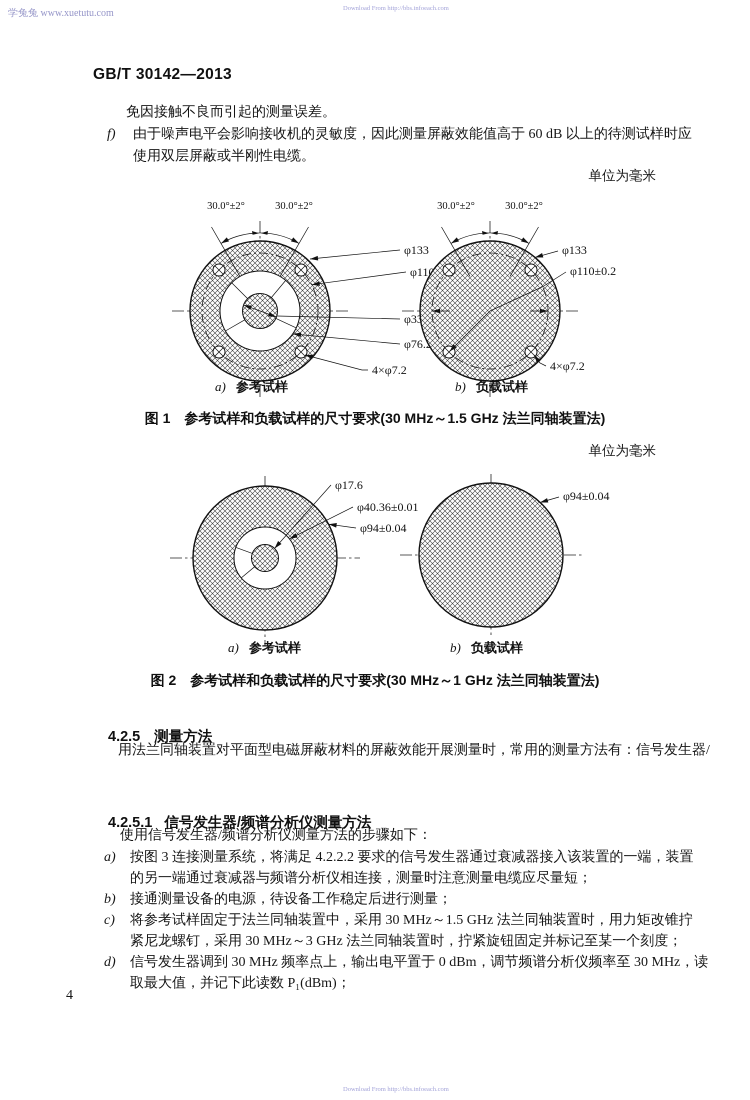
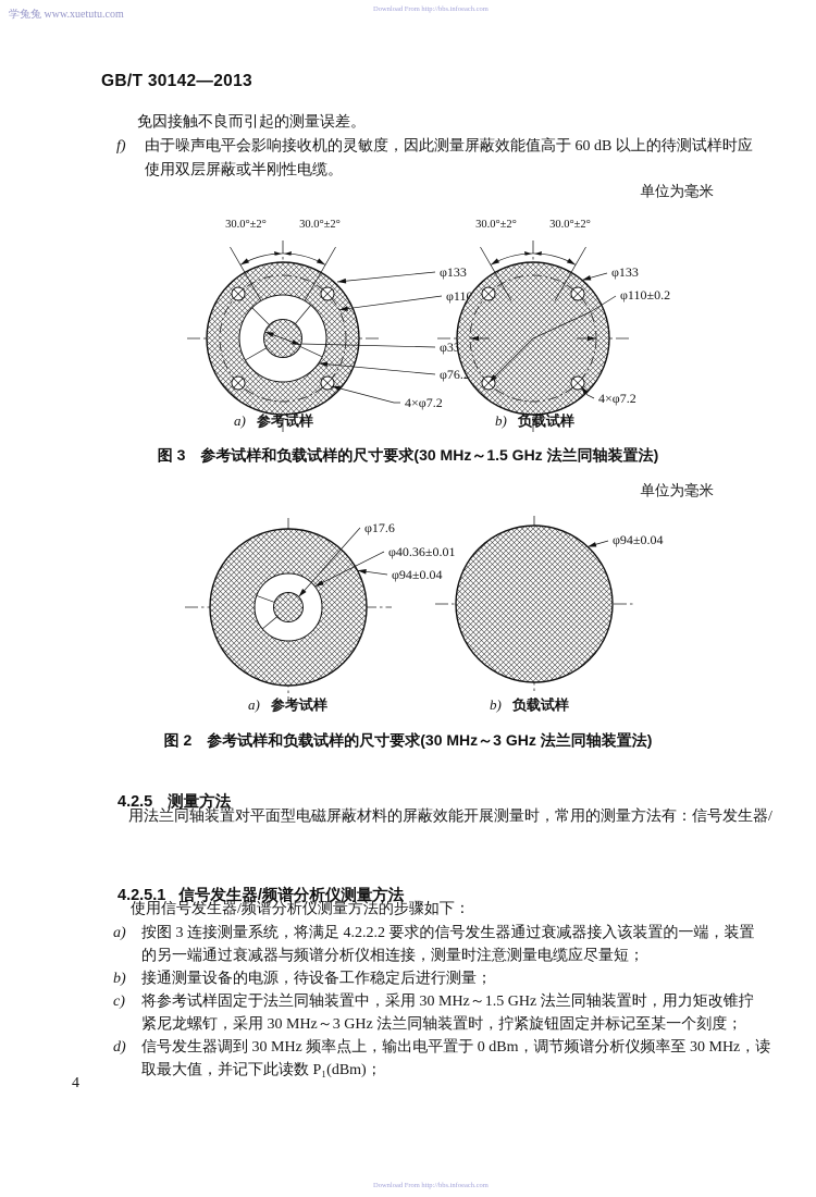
  学兔兔 www.xuetutu.com
  GB/T 30142—2013
  免因接触不良而引起的测量误差。
  f)
  由于噪声电平会影响接收机的灵敏度，因此测量屏蔽效能值高于 60 dB 以上的待测试样时应
  使用双层屏蔽或半刚性电缆。
  单位为毫米
  30.0°±2°
  30.0°±2°
  φ133
  4×φ7.2
  a)
  参考试样
  30.0°±2°
  30.0°±2°
  φ133
  φ110±0.2
  4×φ7.2
  b)
  负载试样
- 图 1 参考试样和负载试样的尺寸要求(30 MHz～1.5 GHz 法兰同轴装置法)
+ 图 3 参考试样和负载试样的尺寸要求(30 MHz～1.5 GHz 法兰同轴装置法)
  单位为毫米
  φ17.6
  φ40.36±0.01
  φ94±0.04
  a)
  参考试样
  φ94±0.04
  b)
  负载试样
- 图 2 参考试样和负载试样的尺寸要求(30 MHz～1 GHz 法兰同轴装置法)
+ 图 2 参考试样和负载试样的尺寸要求(30 MHz～3 GHz 法兰同轴装置法)
  4.2.5 测量方法
  用法兰同轴装置对平面型电磁屏蔽材料的屏蔽效能开展测量时，常用的测量方法有：信号发生器/
  4.2.5.1 信号发生器/频谱分析仪测量方法
  使用信号发生器/频谱分析仪测量方法的步骤如下：
  a)
  按图 3 连接测量系统，将满足 4.2.2.2 要求的信号发生器通过衰减器接入该装置的一端，装置
  的另一端通过衰减器与频谱分析仪相连接，测量时注意测量电缆应尽量短；
  b)
  接通测量设备的电源，待设备工作稳定后进行测量；
  c)
  将参考试样固定于法兰同轴装置中，采用 30 MHz～1.5 GHz 法兰同轴装置时，用力矩改锥拧
  紧尼龙螺钉，采用 30 MHz～3 GHz 法兰同轴装置时，拧紧旋钮固定并标记至某一个刻度；
  d)
  信号发生器调到 30 MHz 频率点上，输出电平置于 0 dBm，调节频谱分析仪频率至 30 MHz，读
  取最大值，并记下此读数 P₁(dBm)；
  4
